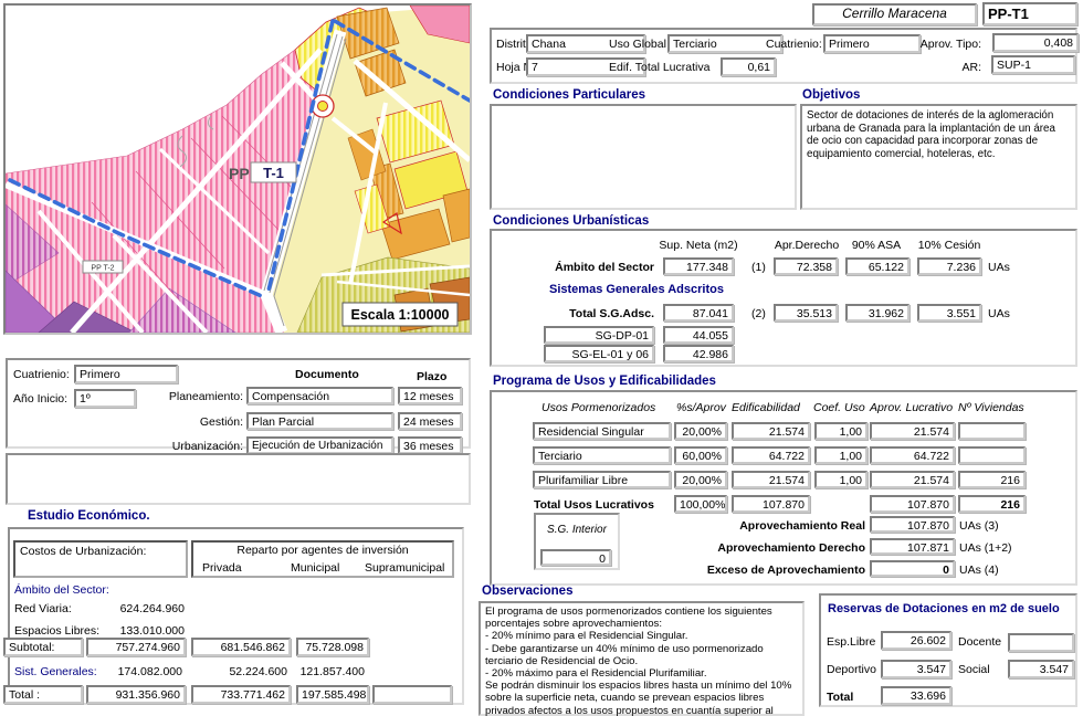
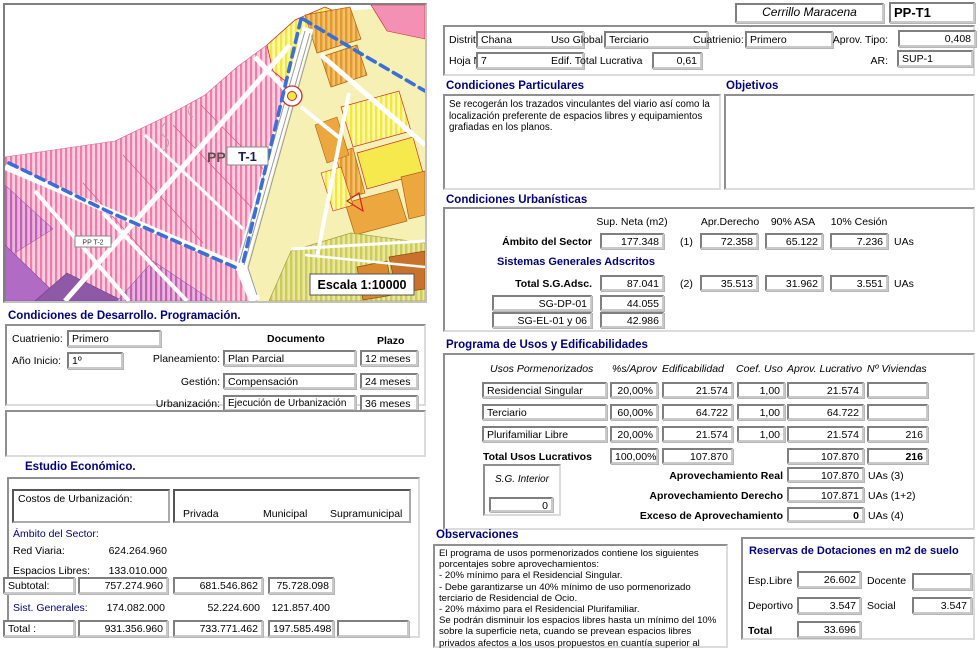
  PP
  T-1
  Escala 1:10000
  Cerrillo Maracena
  PP-T1
  Distrit
  Chana
  Uso Global
  Terciario
  Cuatrienio:
  Primero
  Aprov. Tipo:
  0,408
  7
  Edif. Total Lucrativa
  0,61
  AR:
  SUP-1
  Condiciones Particulares
+ Se recogerán los trazados vinculantes del viario así como la localización preferente de espacios libres y equipamientos grafiadas en los planos.
  Objetivos
- Sector de dotaciones de interés de la aglomeración urbana de Granada para la implantación de un área de ocio con capacidad para incorporar zonas de equipamiento comercial, hoteleras, etc.
  Condiciones Urbanísticas
  Sup. Neta (m2)
  Apr.Derecho
  90% ASA
  10% Cesión
  Ámbito del Sector
  177.348
  (1)
  72.358
  65.122
  7.236
  UAs
  Sistemas Generales Adscritos
  Total S.G.Adsc.
  87.041
  (2)
  35.513
  31.962
  3.551
  UAs
  SG-DP-01
  44.055
  SG-EL-01 y 06
  42.986
  Programa de Usos y Edificabilidades
  Usos Pormenorizados
  %s/Aprov
  Edificabilidad
  Coef. Uso
  Aprov. Lucrativo
  Nº Viviendas
  Residencial Singular
  20,00%
  21.574
  1,00
  21.574
  Terciario
  60,00%
  64.722
  1,00
  64.722
  Plurifamiliar Libre
  20,00%
  21.574
  1,00
  21.574
  216
  Total Usos Lucrativos
  100,00%
  107.870
  107.870
  216
  S.G. Interior
  0
  Aprovechamiento Real
  107.870
  UAs (3)
  Aprovechamiento Derecho
  107.871
  UAs (1+2)
  Exceso de Aprovechamiento
  0
  UAs (4)
  Observaciones
  El programa de usos pormenorizados contiene los siguientes porcentajes sobre aprovechamientos:
  - 20% mínimo para el Residencial Singular.
  - Debe garantizarse un 40% mínimo de uso pormenorizado terciario de Residencial de Ocio.
  - 20% máximo para el Residencial Plurifamiliar.
  Se podrán disminuir los espacios libres hasta un mínimo del 10% sobre la superficie neta, cuando se prevean espacios libres privados afectos a los usos propuestos en cuantía superior al
  Reservas de Dotaciones en m2 de suelo
  Esp.Libre
  26.602
  Docente
  Deportivo
  3.547
  Social
  3.547
  Total
  33.696
+ Condiciones de Desarrollo. Programación.
  Cuatrienio:
  Primero
  Año Inicio:
  1º
  Documento
  Plazo
  Planeamiento:
- Compensación
+ Plan Parcial
  12 meses
  Gestión:
- Plan Parcial
+ Compensación
  24 meses
  Urbanización:
  Ejecución de Urbanización
  36 meses
  Estudio Económico.
  Costos de Urbanización:
- Reparto por agentes de inversión
  Privada
  Municipal
  Supramunicipal
  Ámbito del Sector:
  Red Viaria:
  624.264.960
  Espacios Libres:
  133.010.000
  Subtotal:
  757.274.960
  681.546.862
  75.728.098
  Sist. Generales:
  174.082.000
  52.224.600
  121.857.400
  Total :
  931.356.960
  733.771.462
  197.585.498
